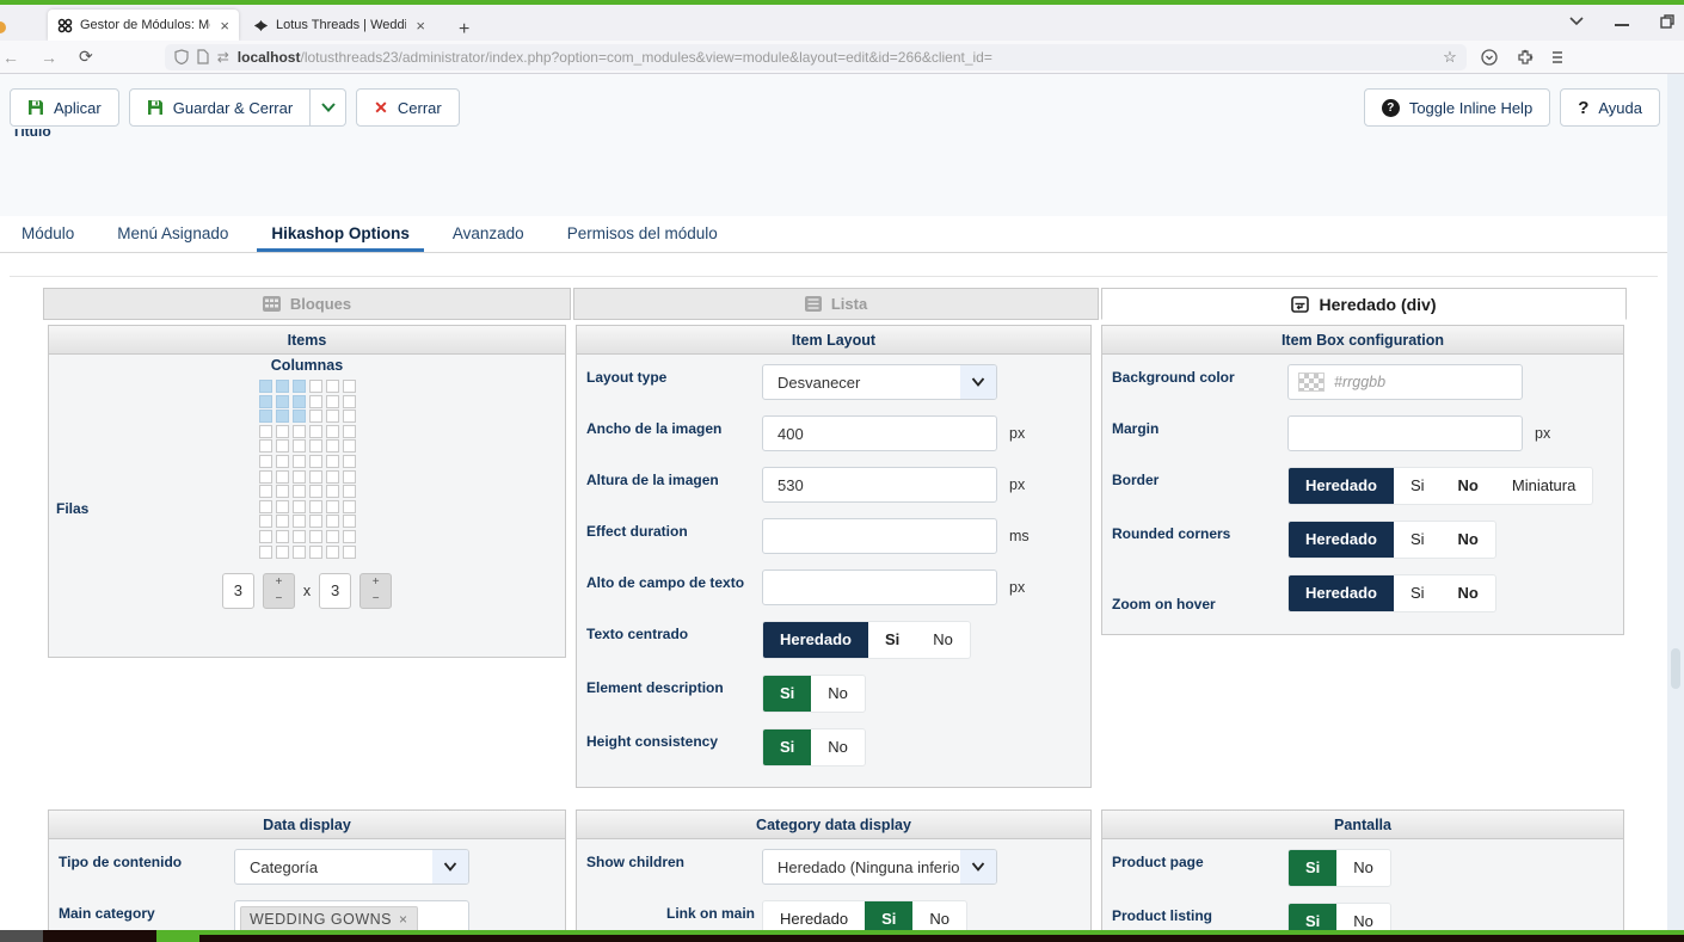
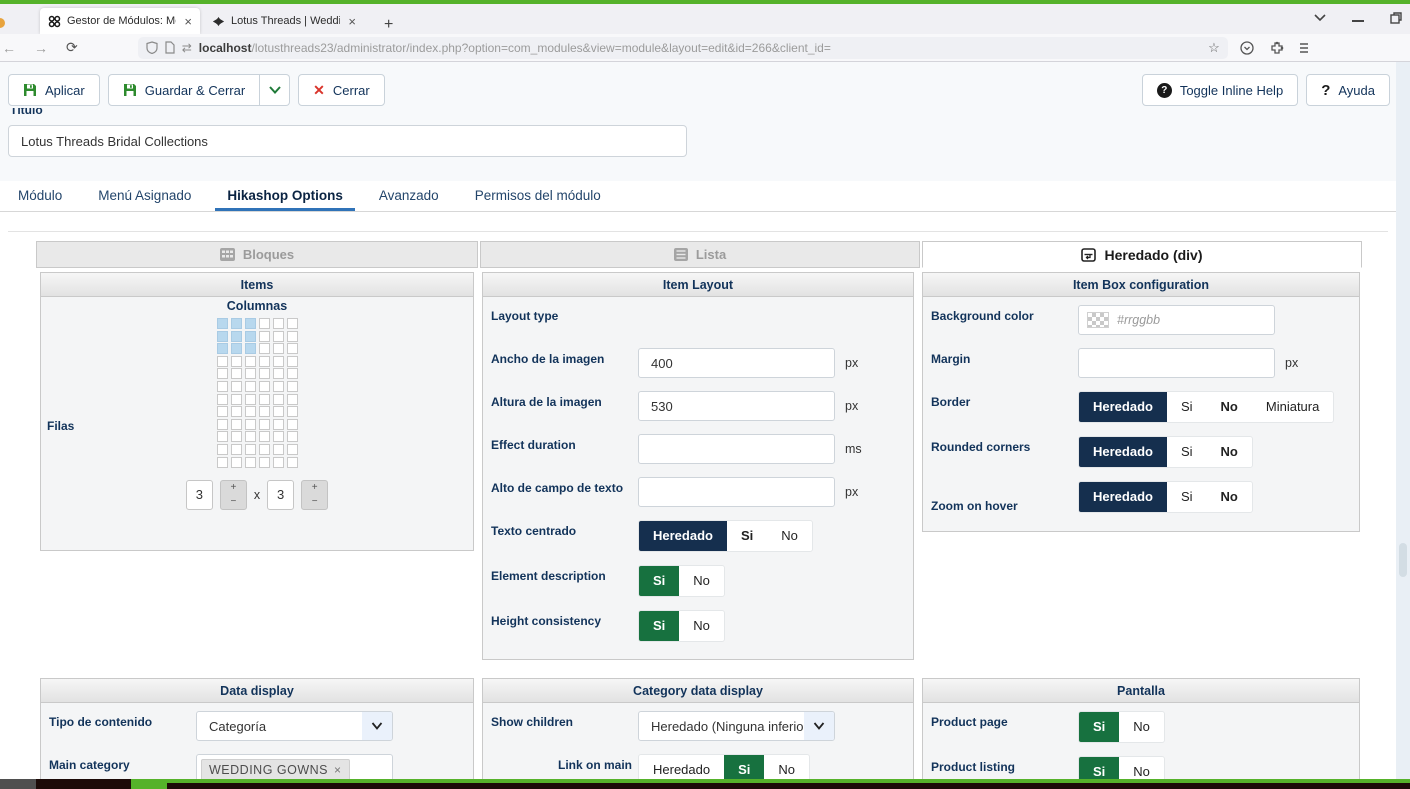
  Gestor de Módulos: M
  ×
  Lotus Threads | Weddi
  ×
  +
  ←
  →
  ⟳
  ⇄
  localhost/lotusthreads23/administrator/index.php?option=com_modules&view=module&layout=edit&id=266&client_id=
  ☆
  Aplicar
  Guardar & Cerrar
  ✕
  Cerrar
  ?
  Toggle Inline Help
  ?
  Ayuda
  Título
+ Lotus Threads Bridal Collections
  Módulo
  Menú Asignado
  Hikashop Options
  Avanzado
  Permisos del módulo
  Bloques
  Lista
  Heredado (div)
  Items
  Columnas
  Filas
  3
  +
  −
  x
  3
  +
  −
  Item Layout
  Layout type
- Desvanecer
  Ancho de la imagen
  400
  px
  Altura de la imagen
  530
  px
  Effect duration
  ms
  Alto de campo de texto
  px
  Texto centrado
  Heredado
  Si
  No
  Element description
  Si
  No
  Height consistency
  Si
  No
  Item Box configuration
  Background color
  #rrggbb
  Margin
  px
  Border
  Heredado
  Si
  No
  Miniatura
  Rounded corners
  Heredado
  Si
  No
  Zoom on hover
  Heredado
  Si
  No
  Data display
  Tipo de contenido
  Categoría
  Main category
  WEDDING GOWNS
  ×
  Category data display
  Show children
  Heredado (Ninguna inferio
  Link on main
  Heredado
  Si
  No
  Pantalla
  Product page
  Si
  No
  Product listing
  Si
  No
